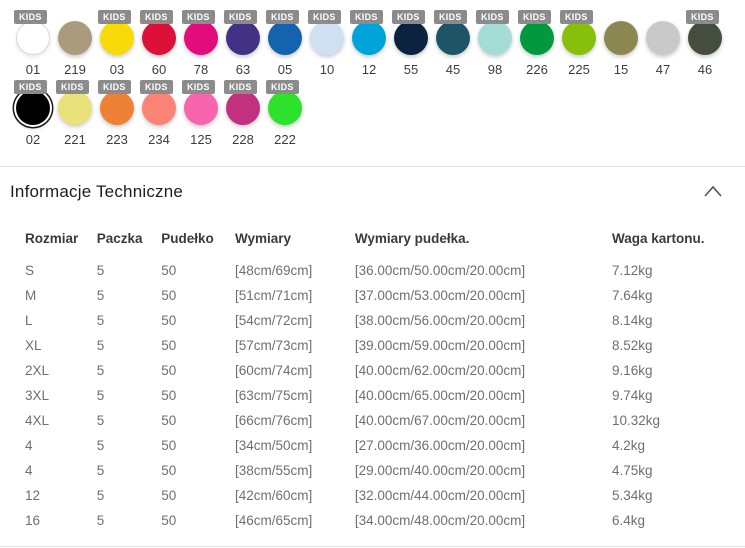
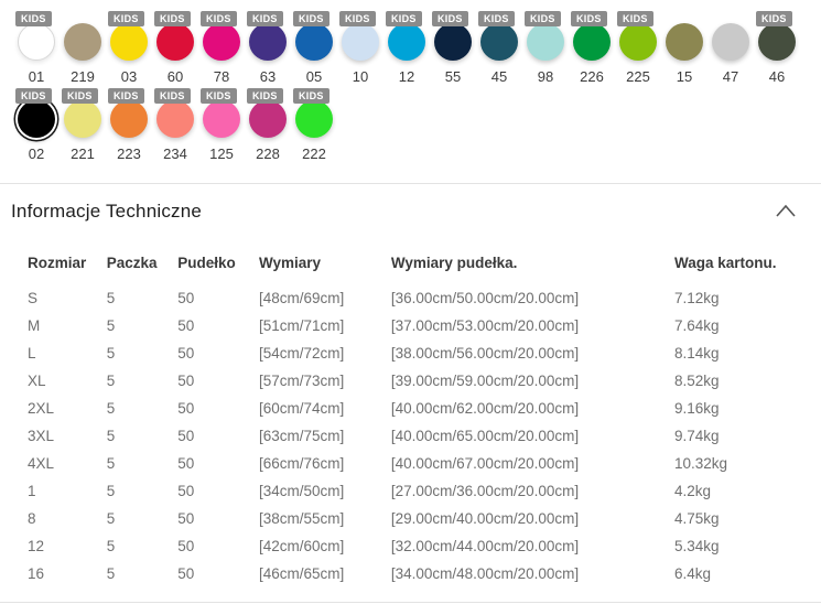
  KIDS
  01
  219
  KIDS
  03
  KIDS
  60
  KIDS
  78
  KIDS
  63
  KIDS
  05
  KIDS
  10
  KIDS
  12
  KIDS
  55
  KIDS
  45
  KIDS
  98
  KIDS
  226
  KIDS
  225
  15
  47
  KIDS
  46
  KIDS
  02
  KIDS
  221
  KIDS
  223
  KIDS
  234
  KIDS
  125
  KIDS
  228
  KIDS
  222
  Informacje Techniczne
  Rozmiar	Paczka	Pudełko	Wymiary	Wymiary pudełka.	Waga kartonu.
  S	5	50	[48cm/69cm]	[36.00cm/50.00cm/20.00cm]	7.12kg
  M	5	50	[51cm/71cm]	[37.00cm/53.00cm/20.00cm]	7.64kg
  L	5	50	[54cm/72cm]	[38.00cm/56.00cm/20.00cm]	8.14kg
  XL	5	50	[57cm/73cm]	[39.00cm/59.00cm/20.00cm]	8.52kg
  2XL	5	50	[60cm/74cm]	[40.00cm/62.00cm/20.00cm]	9.16kg
  3XL	5	50	[63cm/75cm]	[40.00cm/65.00cm/20.00cm]	9.74kg
  4XL	5	50	[66cm/76cm]	[40.00cm/67.00cm/20.00cm]	10.32kg
- 4	5	50	[34cm/50cm]	[27.00cm/36.00cm/20.00cm]	4.2kg
+ 1	5	50	[34cm/50cm]	[27.00cm/36.00cm/20.00cm]	4.2kg
- 4	5	50	[38cm/55cm]	[29.00cm/40.00cm/20.00cm]	4.75kg
+ 8	5	50	[38cm/55cm]	[29.00cm/40.00cm/20.00cm]	4.75kg
  12	5	50	[42cm/60cm]	[32.00cm/44.00cm/20.00cm]	5.34kg
  16	5	50	[46cm/65cm]	[34.00cm/48.00cm/20.00cm]	6.4kg
